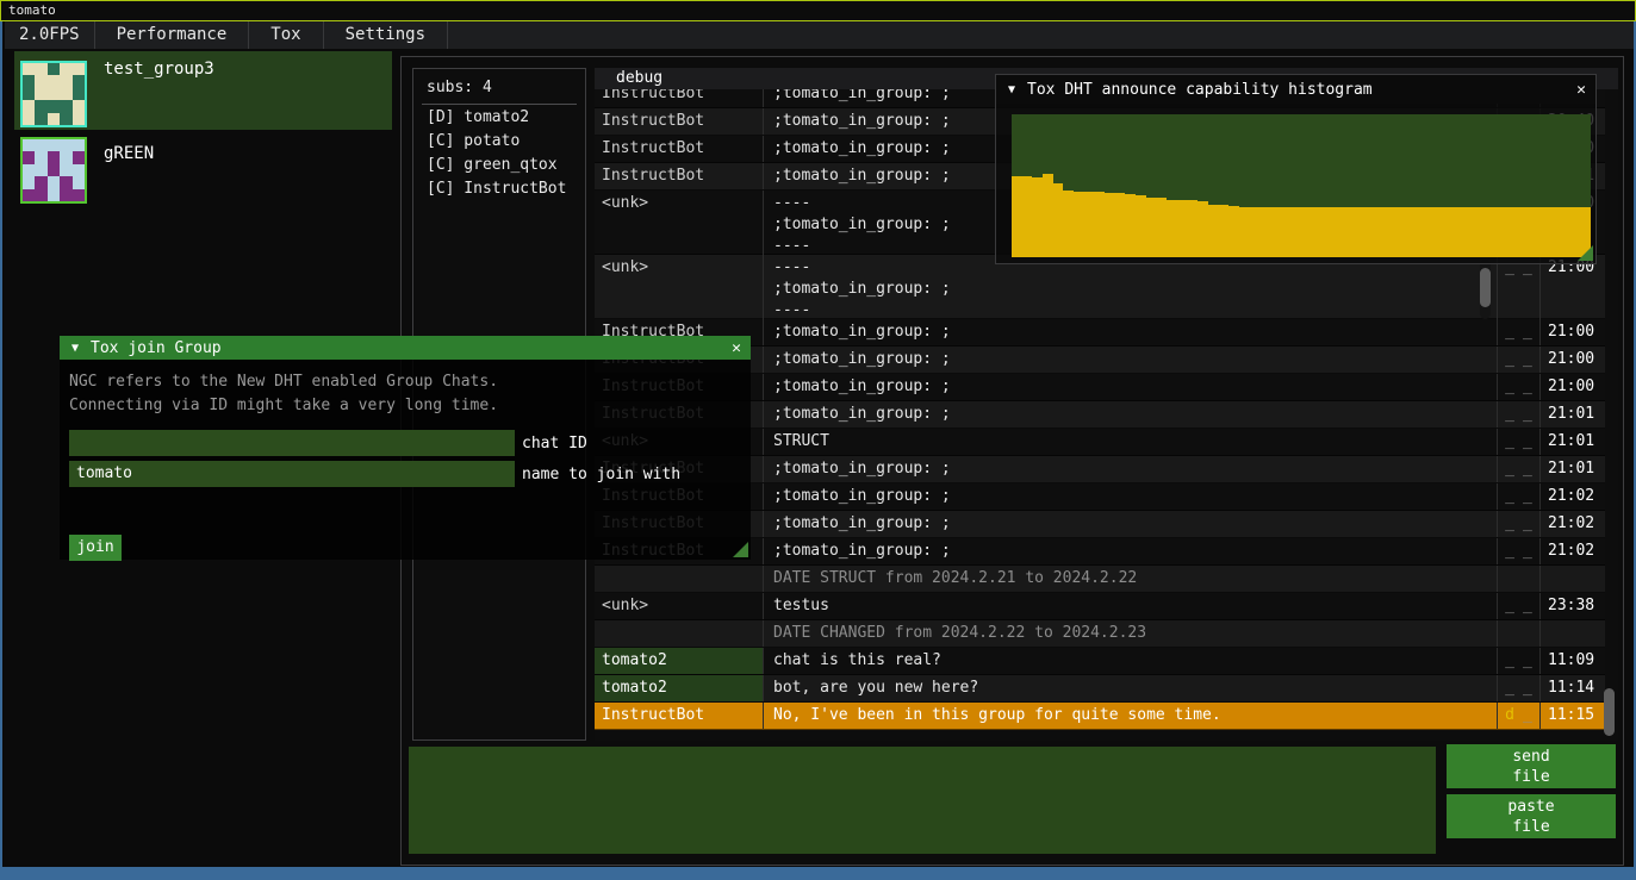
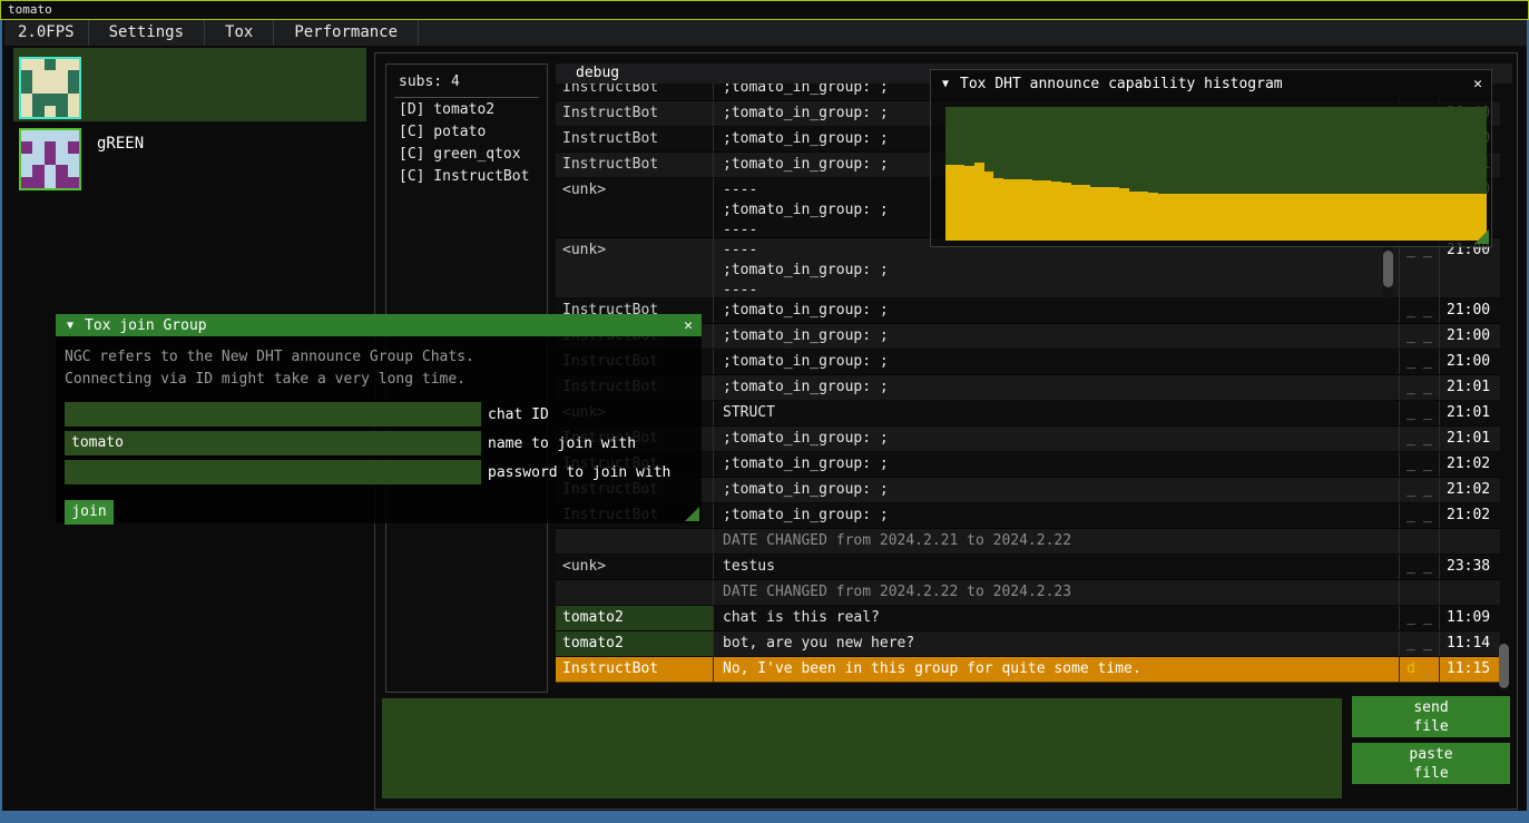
  2.0FPS
- Performance
+ Settings
  Tox
- Settings
+ Performance
- test_group3
  gREEN
  subs: 4
  [D] tomato2
  [C] potato
  [C] green_qtox
  [C] InstructBot
  InstructBot
  ;tomato_in_group: ;
  InstructBot
  ;tomato_in_group: ;
  InstructBot
  ;tomato_in_group: ;
  InstructBot
  ;tomato_in_group: ;
  <unk>
  ----
  ;tomato_in_group: ;
  ----
  <unk>
  ----
  ;tomato_in_group: ;
  ----
  _
  _
  21:00
  InstructBot
  ;tomato_in_group: ;
  _
  _
  21:00
  ;tomato_in_group: ;
  _
  _
  21:00
  InstructBot
  ;tomato_in_group: ;
  _
  _
  21:00
  InstructBot
  ;tomato_in_group: ;
  _
  _
  21:01
  <unk>
  STRUCT
  _
  _
  21:01
  InstructBot
  ;tomato_in_group: ;
  _
  _
  21:01
  InstructBot
  ;tomato_in_group: ;
  _
  _
  21:02
  InstructBot
  ;tomato_in_group: ;
  _
  _
  21:02
  InstructBot
  ;tomato_in_group: ;
  _
  _
  21:02
- DATE STRUCT from 2024.2.21 to 2024.2.22
+ DATE CHANGED from 2024.2.21 to 2024.2.22
  <unk>
  testus
  _
  _
  23:38
  DATE CHANGED from 2024.2.22 to 2024.2.23
  tomato2
  chat is this real?
  _
  _
  11:09
  tomato2
  bot, are you new here?
  _
  _
  11:14
  InstructBot
  No, I've been in this group for quite some time.
  d
  _
  11:15
  debug
  send
  file
  paste
  file
  ▼
  Tox DHT announce capability histogram
  ✕
  ▼
  Tox join Group
  ✕
- NGC refers to the New DHT enabled Group Chats.
+ NGC refers to the New DHT announce Group Chats.
  Connecting via ID might take a very long time.
  chat ID
  tomato
  name to join with
+ password to join with
  join
  tomato
